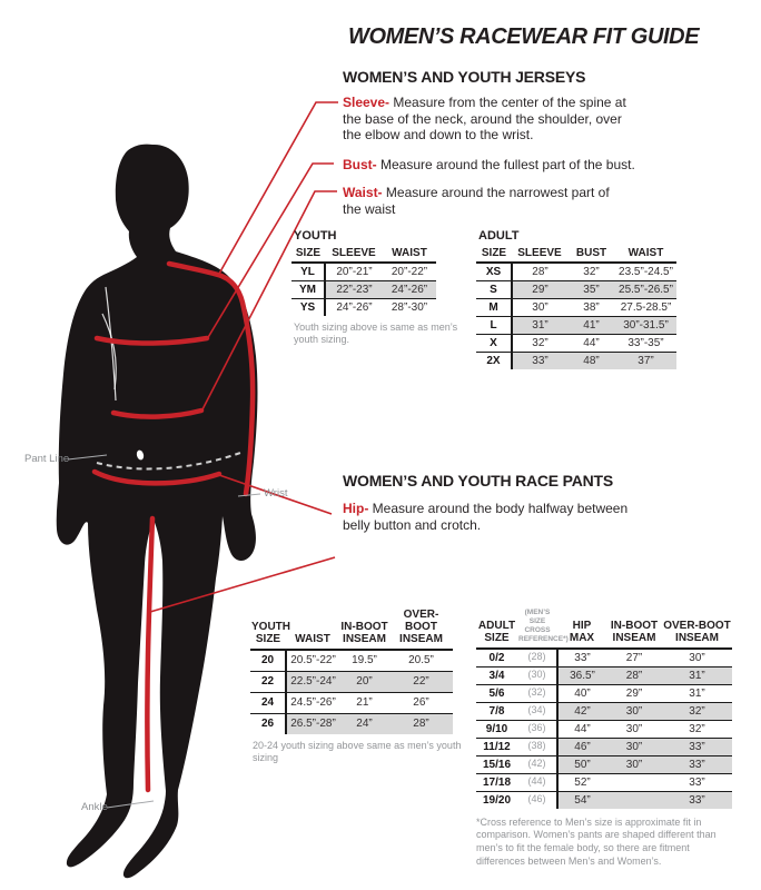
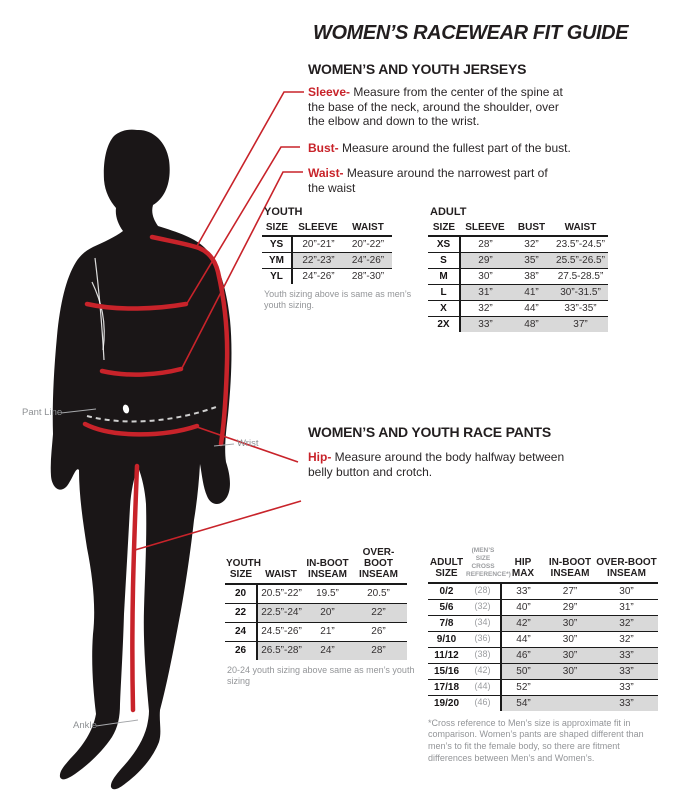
  Pant Line
  Wrist
  Ankle
  WOMEN’S RACEWEAR FIT GUIDE
  WOMEN’S AND YOUTH JERSEYS
  Sleeve- Measure from the center of the spine at the base of the neck, around the shoulder, over the elbow and down to the wrist.
  Bust- Measure around the fullest part of the bust.
  Waist- Measure around the narrowest part of the waist
  YOUTH
  SIZE	SLEEVE	WAIST
- YL	20”-21”	20”-22”
+ YS	20”-21”	20”-22”
  YM	22”-23”	24”-26”
- YS	24”-26”	28”-30”
+ YL	24”-26”	28”-30”
  Youth sizing above is same as men’s youth sizing.
  ADULT
  SIZE	SLEEVE	BUST	WAIST
  XS	28”	32”	23.5”-24.5”
  S	29”	35”	25.5”-26.5”
  M	30”	38”	27.5-28.5”
  L	31”	41”	30”-31.5”
  X	32”	44”	33”-35”
  2X	33”	48”	37”
  WOMEN’S AND YOUTH RACE PANTS
  Hip- Measure around the body halfway between belly button and crotch.
  YOUTH SIZE	WAIST	IN-BOOT INSEAM	OVER-BOOT INSEAM
  20	20.5”-22”	19.5”	20.5”
  22	22.5”-24”	20”	22”
  24	24.5”-26”	21”	26”
  26	26.5”-28”	24”	28”
  20-24 youth sizing above same as men’s youth sizing
  0/2	(28)	33”	27”	30”
- 3/4	(30)	36.5”	28”	31”
  5/6	(32)	40”	29”	31”
  7/8	(34)	42”	30”	32”
  9/10	(36)	44”	30”	32”
  11/12	(38)	46”	30”	33”
  15/16	(42)	50”	30”	33”
  17/18	(44)	52”		33”
  19/20	(46)	54”		33”
  *Cross reference to Men’s size is approximate fit in comparison. Women’s pants are shaped different than men’s to fit the female body, so there are fitment differences between Men’s and Women’s.
